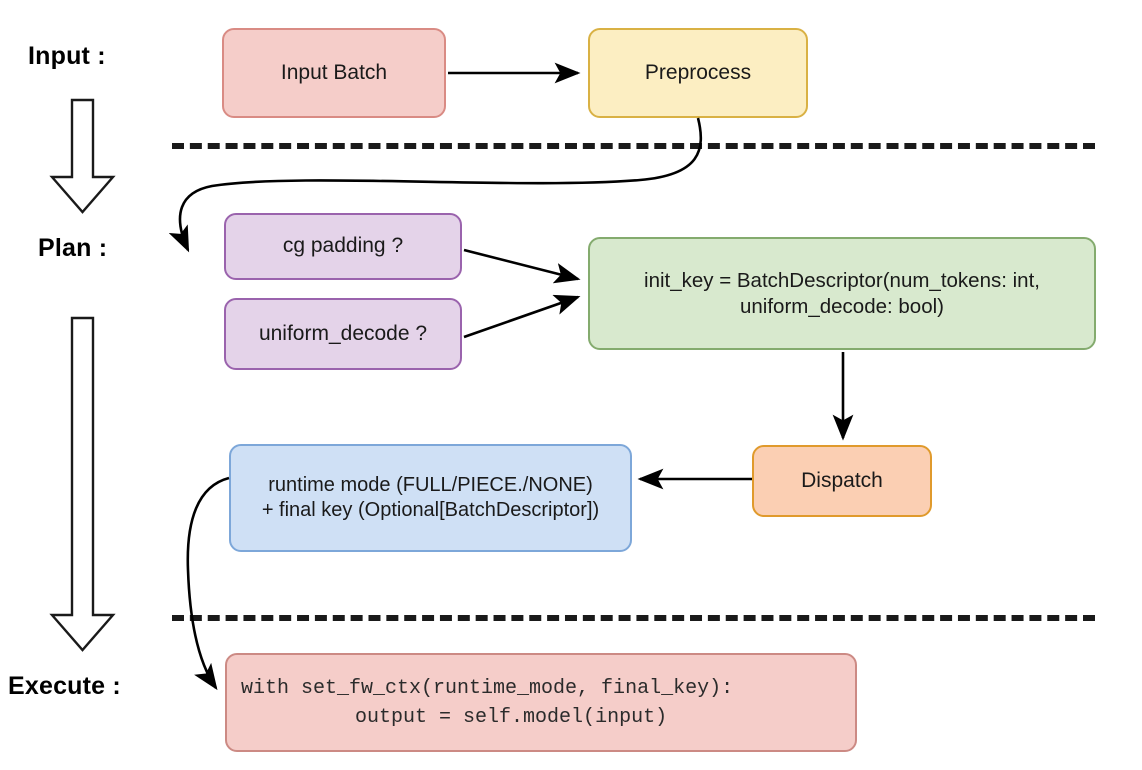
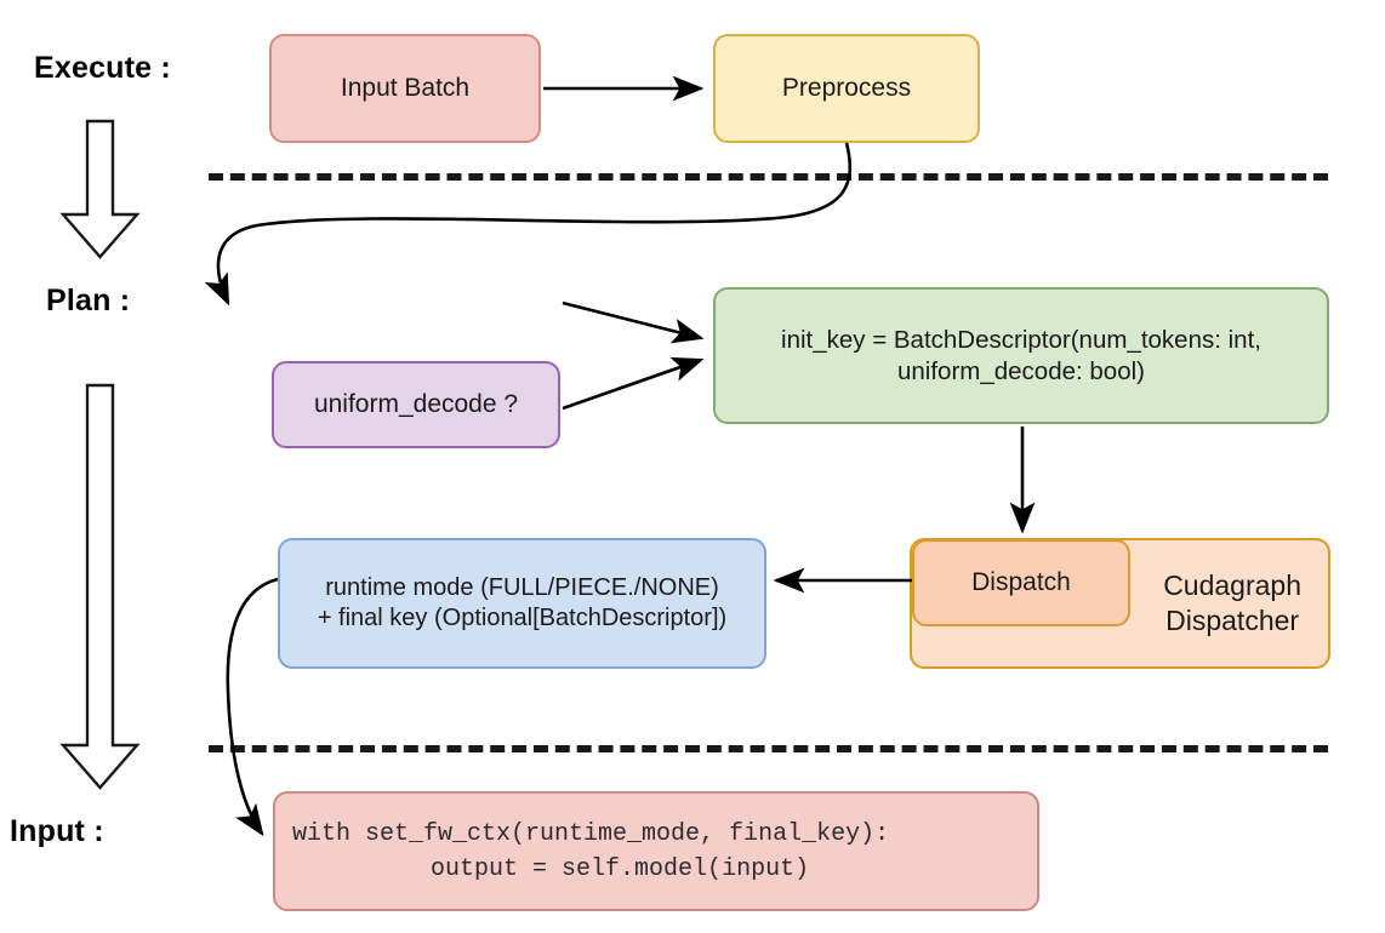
- Input :
+ Execute :
  Plan :
- Execute :
+ Input :
  Input Batch
  Preprocess
- cg padding ?
  uniform_decode ?
  init_key = BatchDescriptor(num_tokens: int,
  uniform_decode: bool)
  runtime mode (FULL/PIECE./NONE)
  + final key (Optional[BatchDescriptor])
+ Cudagraph
+ Dispatcher
  Dispatch
  with set_fw_ctx(runtime_mode, final_key):
  output = self.model(input)
